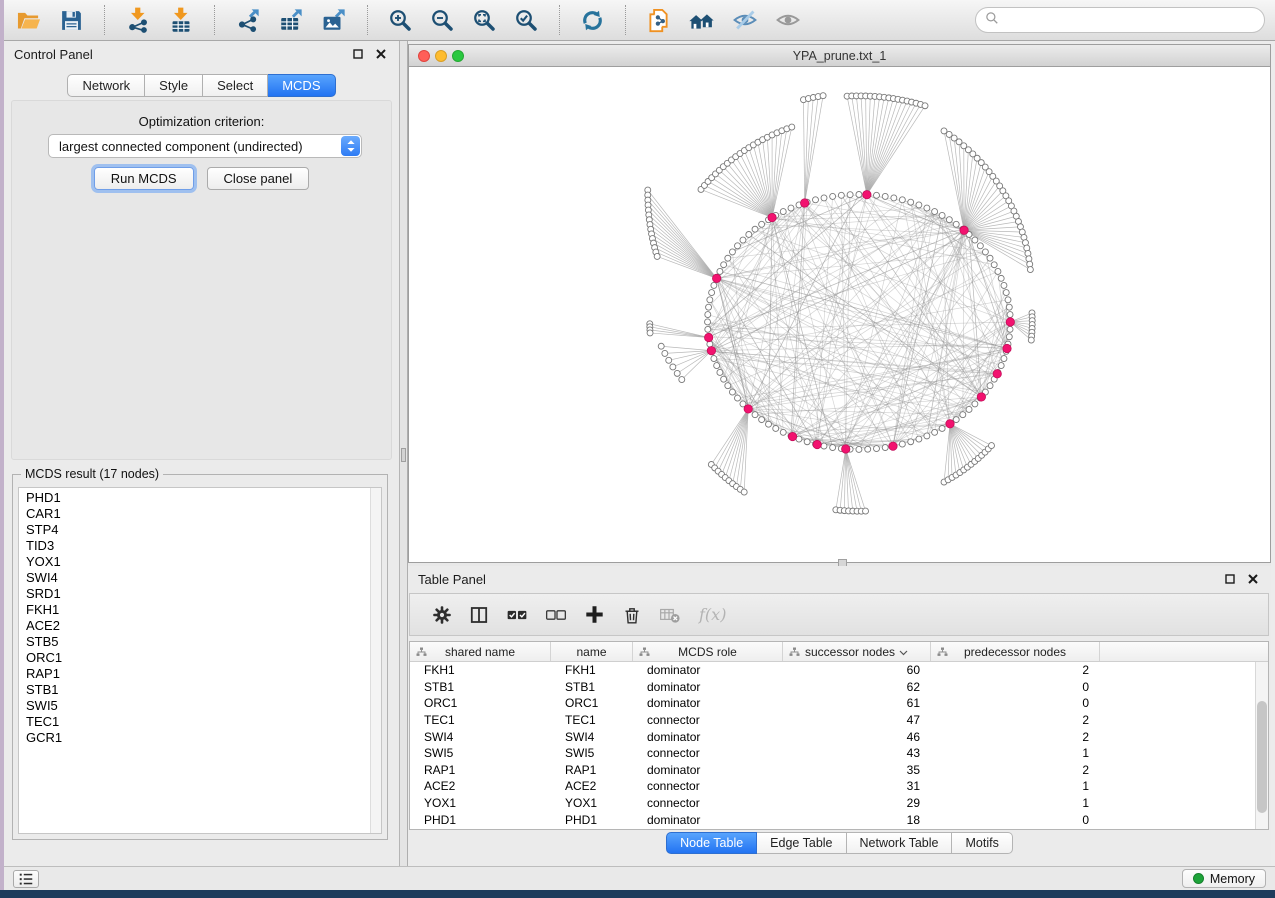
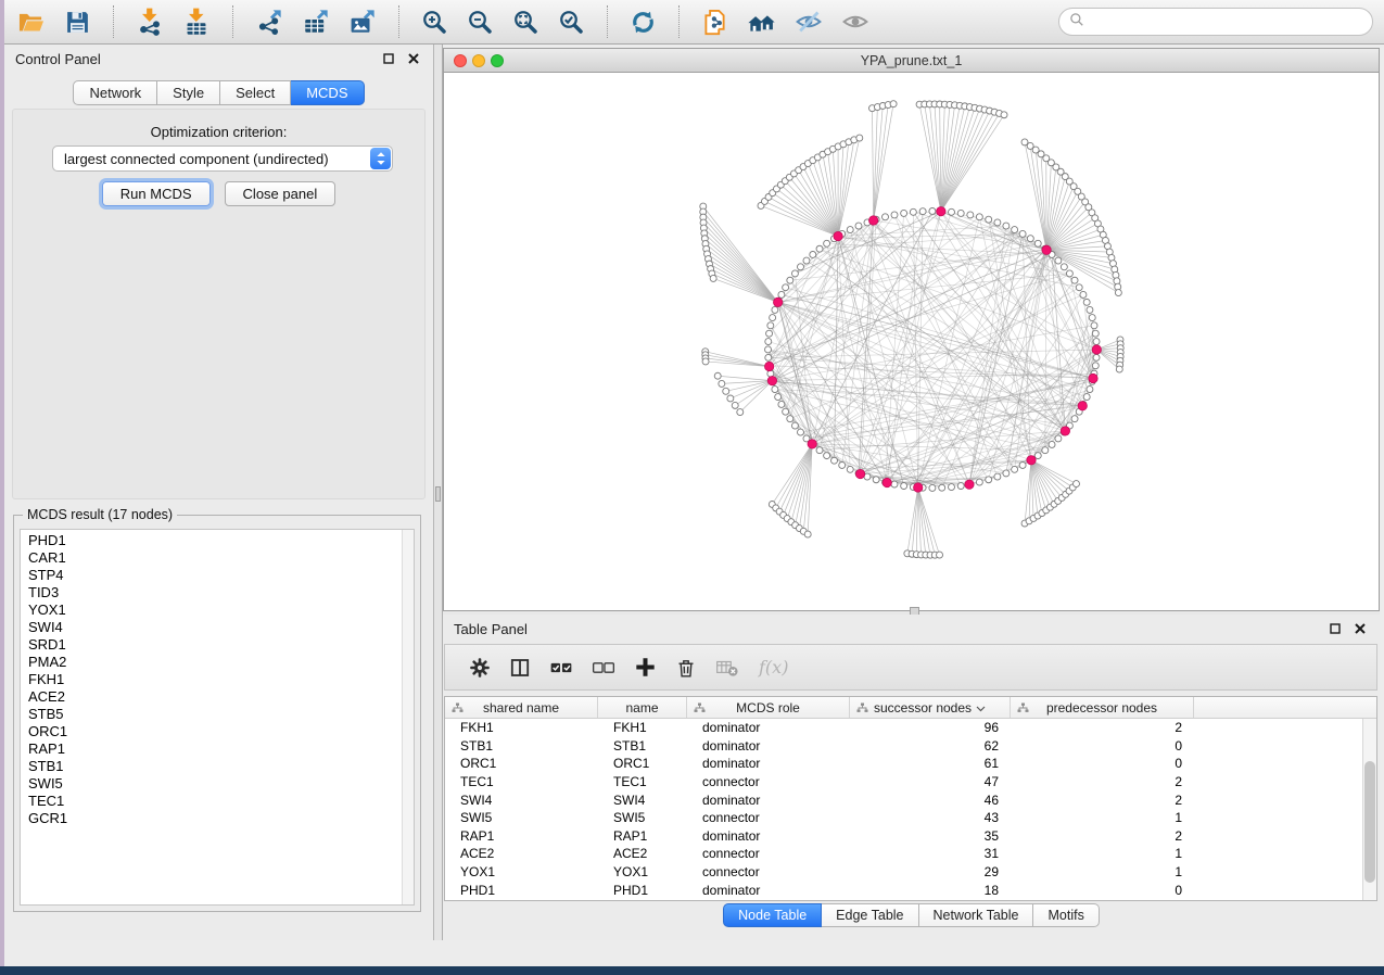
  Control Panel
  Network
  Style
  Select
  MCDS
  Optimization criterion:
  largest connected component (undirected)
  Run MCDS
  Close panel
  MCDS result (17 nodes)
  PHD1
  CAR1
  STP4
  TID3
  YOX1
  SWI4
  SRD1
+ PMA2
  FKH1
  ACE2
  STB5
  ORC1
  RAP1
  STB1
  SWI5
  TEC1
  GCR1
  YPA_prune.txt_1
  Table Panel
  f(x)
  shared name
  name
  MCDS role
  successor nodes
  predecessor nodes
  FKH1
  FKH1
  dominator
- 60
+ 96
  2
  STB1
  STB1
  dominator
  62
  0
  ORC1
  ORC1
  dominator
  61
  0
  TEC1
  TEC1
  connector
  47
  2
  SWI4
  SWI4
  dominator
  46
  2
  SWI5
  SWI5
  connector
  43
  1
  RAP1
  RAP1
  dominator
  35
  2
  ACE2
  ACE2
  connector
  31
  1
  YOX1
  YOX1
  connector
  29
  1
  PHD1
  PHD1
  dominator
  18
  0
  Node Table
  Edge Table
  Network Table
  Motifs
- Memory
